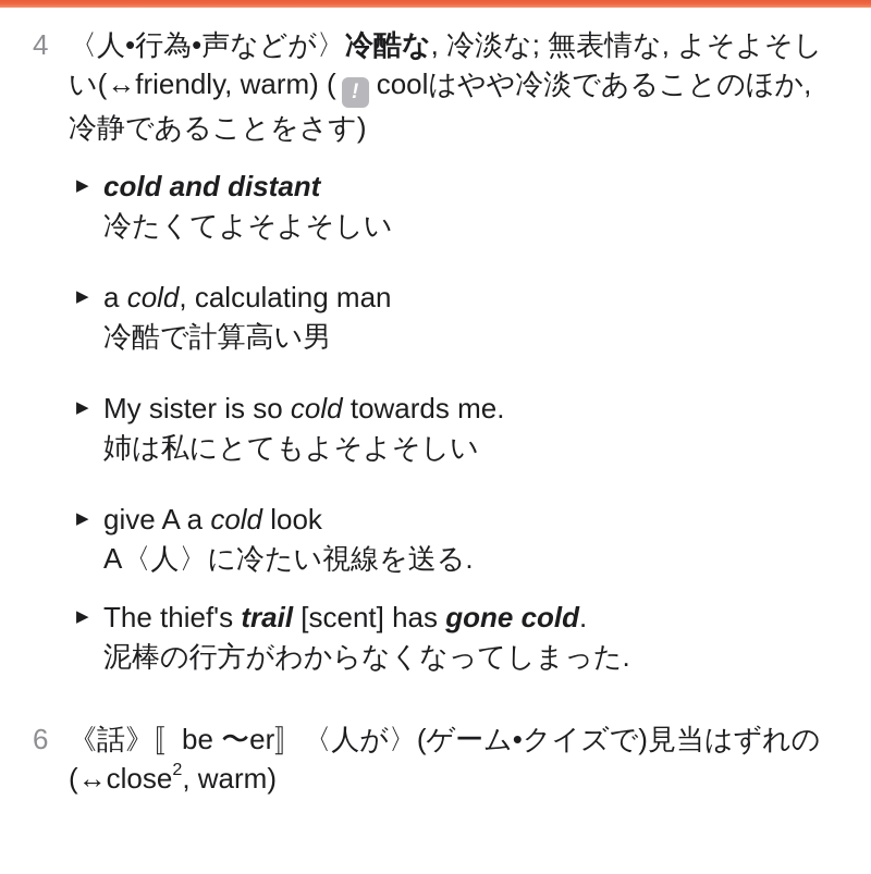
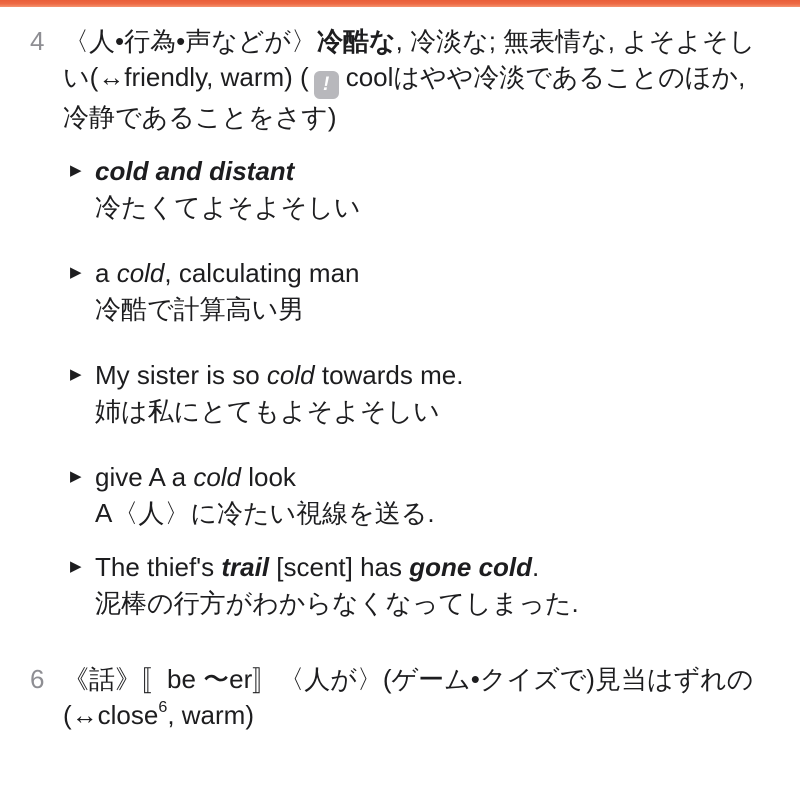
  4
  〈人•行為•声などが〉冷酷な, 冷淡な; 無表情な, よそよそしい(↔friendly, warm) ( ! coolはやや冷淡であることのほか, 冷静であることをさす)
  ▶
  cold and distant
  冷たくてよそよそしい
  ▶
  a cold, calculating man
  冷酷で計算高い男
  ▶
  My sister is so cold towards me.
  姉は私にとてもよそよそしい
  ▶
  give A a cold look
  A〈人〉に冷たい視線を送る.
  ▶
  The thief's trail [scent] has gone cold.
  泥棒の行方がわからなくなってしまった.
  6
- 《話》〚be 〜er〛〈人が〉(ゲーム•クイズで)見当はずれの(↔close2, warm)
+ 《話》〚be 〜er〛〈人が〉(ゲーム•クイズで)見当はずれの(↔close6, warm)
